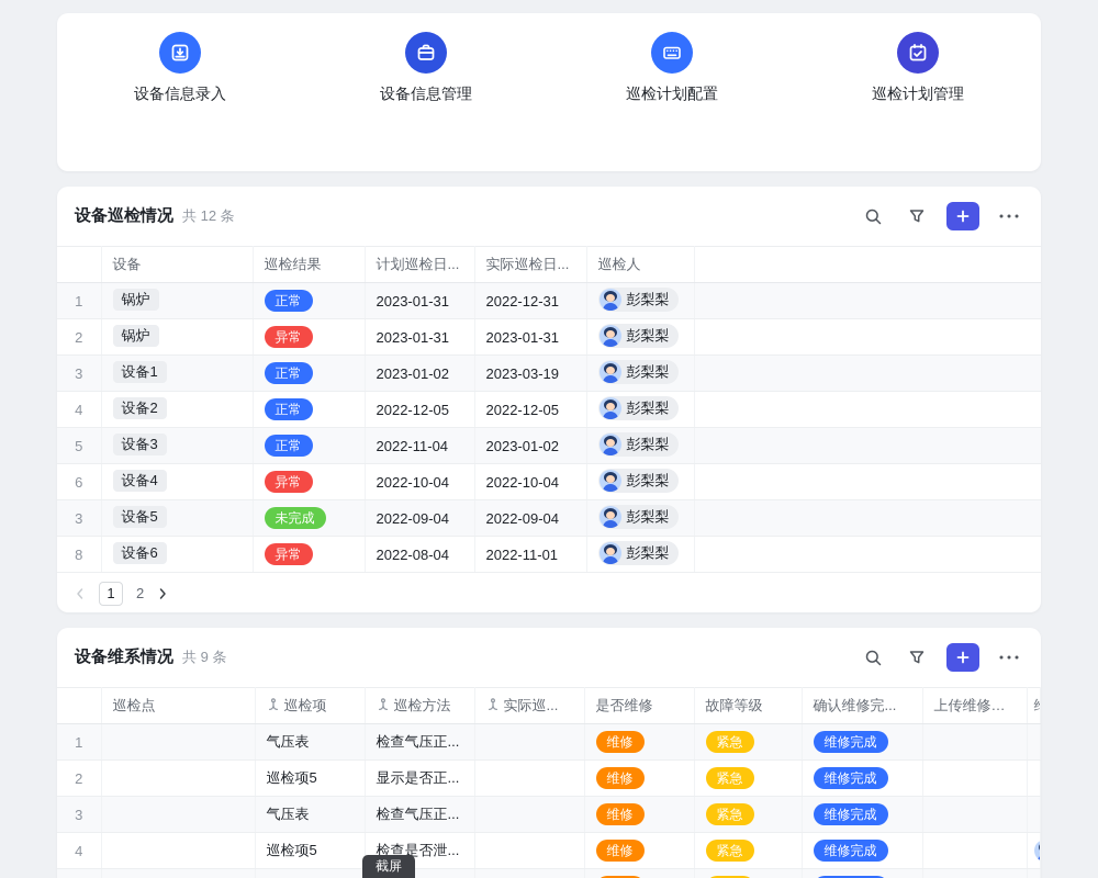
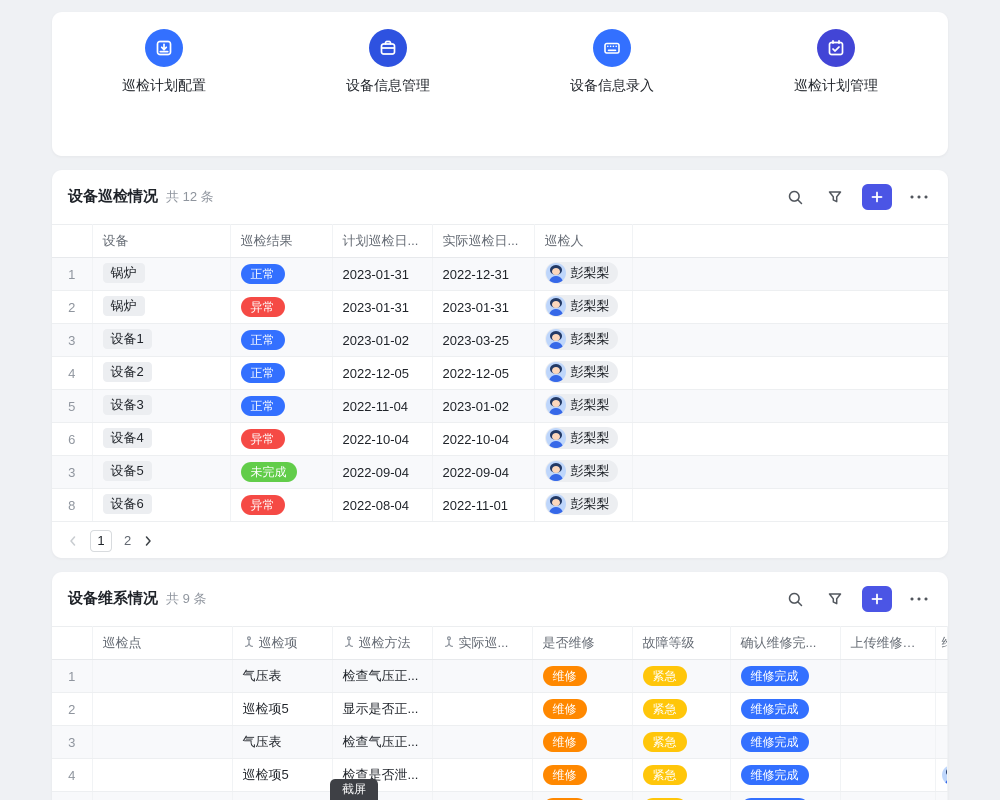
- 设备信息录入
+ 巡检计划配置
  设备信息管理
- 巡检计划配置
+ 设备信息录入
  巡检计划管理
  设备巡检情况
  共 12 条
  	设备	巡检结果	计划巡检日...	实际巡检日...	巡检人
  1	锅炉	正常	2023-01-31	2022-12-31	彭梨梨
  2	锅炉	异常	2023-01-31	2023-01-31	彭梨梨
- 3	设备1	正常	2023-01-02	2023-03-19	彭梨梨
+ 3	设备1	正常	2023-01-02	2023-03-25	彭梨梨
  4	设备2	正常	2022-12-05	2022-12-05	彭梨梨
  5	设备3	正常	2022-11-04	2023-01-02	彭梨梨
  6	设备4	异常	2022-10-04	2022-10-04	彭梨梨
  3	设备5	未完成	2022-09-04	2022-09-04	彭梨梨
  8	设备6	异常	2022-08-04	2022-11-01	彭梨梨
  1
  2
  设备维系情况
  共 9 条
  	巡检点	巡检项	巡检方法	实际巡...	是否维修	故障等级	确认维修完...	上传维修结...
  1		气压表	检查气压正...		维修	紧急	维修完成
  2		巡检项5	显示是否正...		维修	紧急	维修完成
  3		气压表	检查气压正...		维修	紧急	维修完成
  4		巡检项5	检查是否泄...		维修	紧急	维修完成
  截屏
